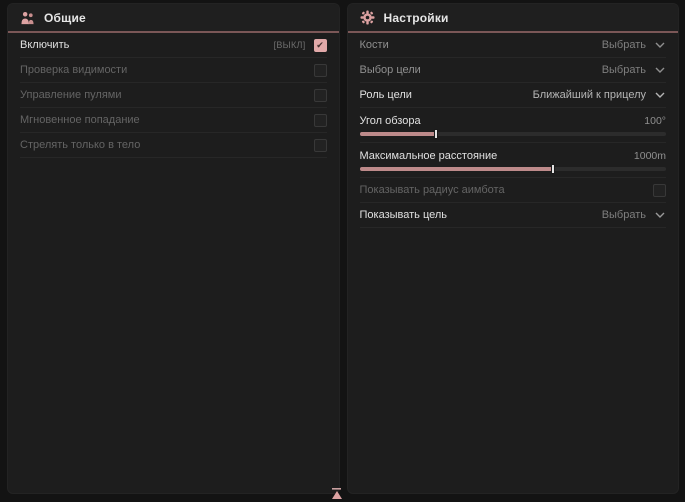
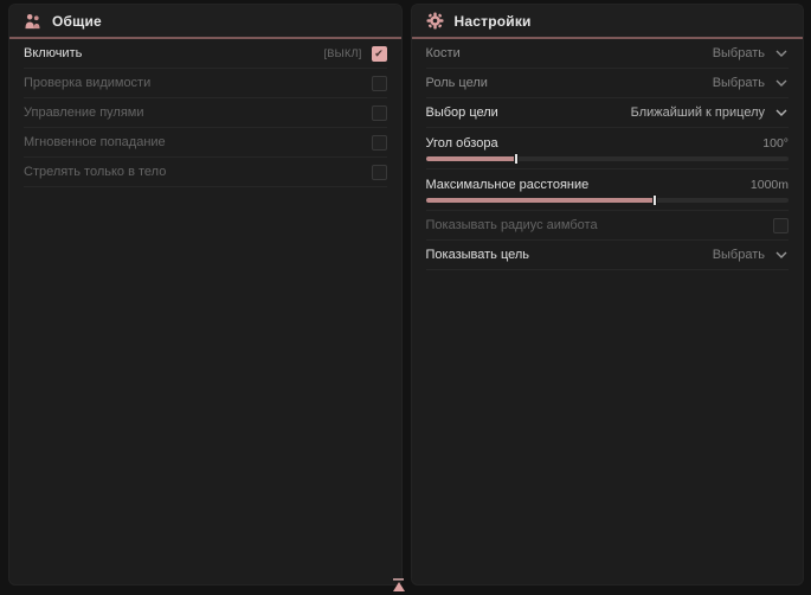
  Общие
  Включить
  [ВЫКЛ]
  Проверка видимости
  Управление пулями
  Мгновенное попадание
  Стрелять только в тело
  Настройки
  Кости
  Выбрать
- Выбор цели
+ Роль цели
  Выбрать
- Роль цели
+ Выбор цели
  Ближайший к прицелу
  Угол обзора
  100°
  Максимальное расстояние
  1000m
  Показывать радиус аимбота
  Показывать цель
  Выбрать
